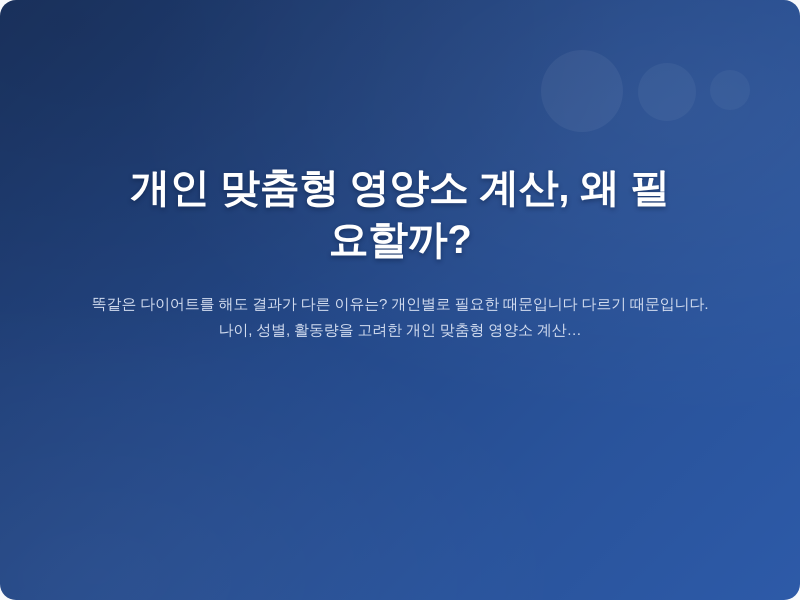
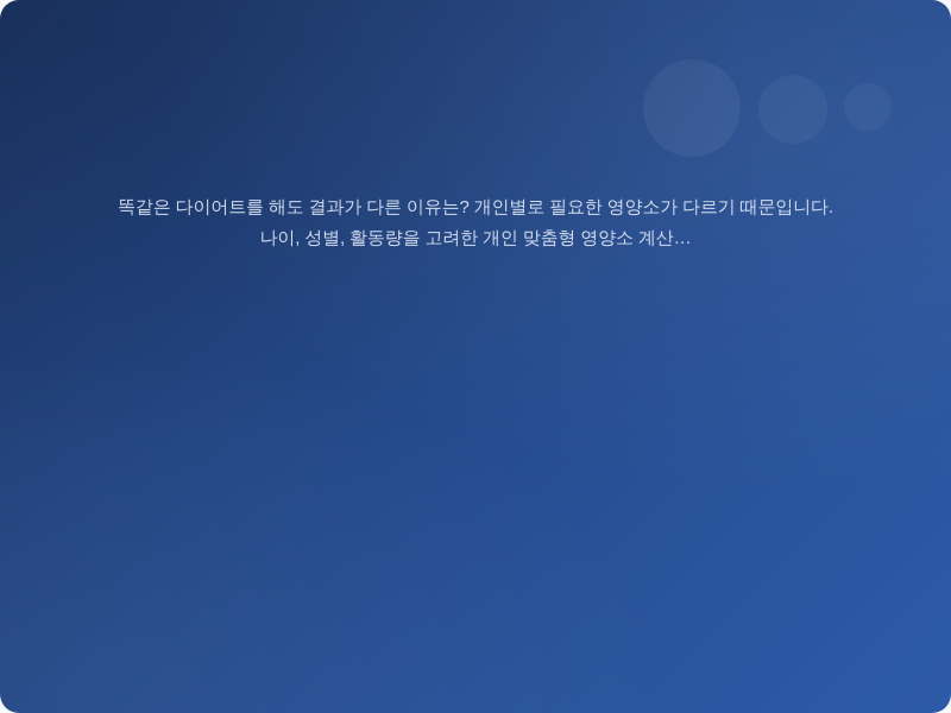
- 개인 맞춤형 영양소 계산, 왜 필요할까?
- 똑같은 다이어트를 해도 결과가 다른 이유는? 개인별로 필요한 때문입니다 다르기 때문입니다. 나이, 성별, 활동량을 고려한 개인 맞춤형 영양소 계산…
+ 똑같은 다이어트를 해도 결과가 다른 이유는? 개인별로 필요한 영양소가 다르기 때문입니다. 나이, 성별, 활동량을 고려한 개인 맞춤형 영양소 계산…
